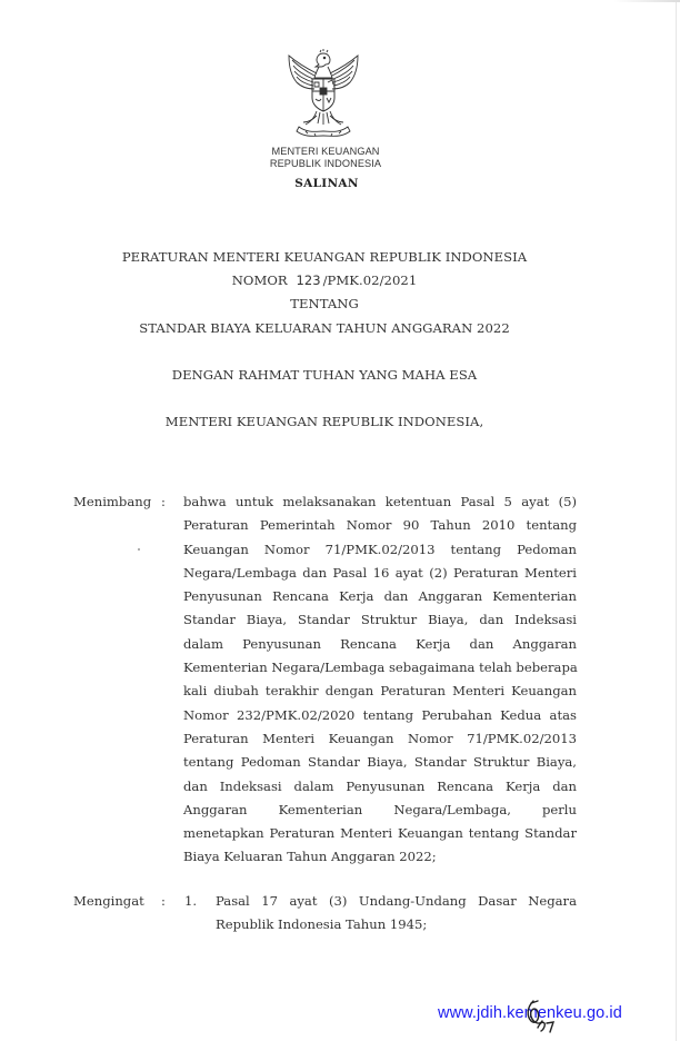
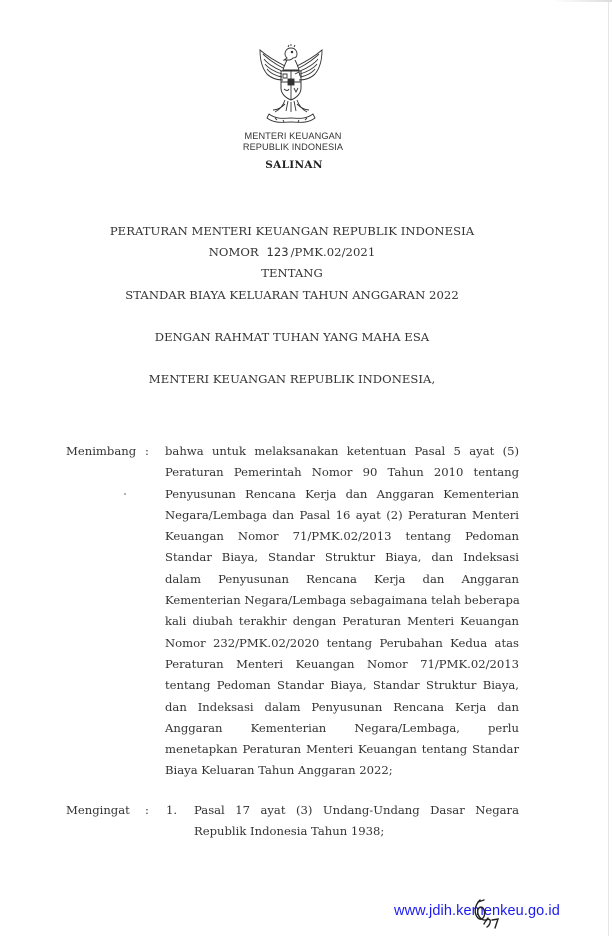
  MENTERI KEUANGAN
  REPUBLIK INDONESIA
  SALINAN
  PERATURAN MENTERI KEUANGAN REPUBLIK INDONESIA
  NOMOR 123 /PMK.02/2021
  TENTANG
  STANDAR BIAYA KELUARAN TAHUN ANGGARAN 2022
  DENGAN RAHMAT TUHAN YANG MAHA ESA
  MENTERI KEUANGAN REPUBLIK INDONESIA,
  Menimbang
  :
  bahwa untuk melaksanakan ketentuan Pasal 5 ayat (5)
  Peraturan Pemerintah Nomor 90 Tahun 2010 tentang
- Keuangan Nomor 71/PMK.02/2013 tentang Pedoman
+ Penyusunan Rencana Kerja dan Anggaran Kementerian
  Negara/Lembaga dan Pasal 16 ayat (2) Peraturan Menteri
- Penyusunan Rencana Kerja dan Anggaran Kementerian
+ Keuangan Nomor 71/PMK.02/2013 tentang Pedoman
  Standar Biaya, Standar Struktur Biaya, dan Indeksasi
  dalam Penyusunan Rencana Kerja dan Anggaran
  Kementerian Negara/Lembaga sebagaimana telah beberapa
  kali diubah terakhir dengan Peraturan Menteri Keuangan
  Nomor 232/PMK.02/2020 tentang Perubahan Kedua atas
  Peraturan Menteri Keuangan Nomor 71/PMK.02/2013
  tentang Pedoman Standar Biaya, Standar Struktur Biaya,
  dan Indeksasi dalam Penyusunan Rencana Kerja dan
  Anggaran Kementerian Negara/Lembaga, perlu
  menetapkan Peraturan Menteri Keuangan tentang Standar
  Biaya Keluaran Tahun Anggaran 2022;
  Mengingat
  :
  1.
  Pasal 17 ayat (3) Undang-Undang Dasar Negara
- Republik Indonesia Tahun 1945;
+ Republik Indonesia Tahun 1938;
  www.jdih.keenkeu.go.id
